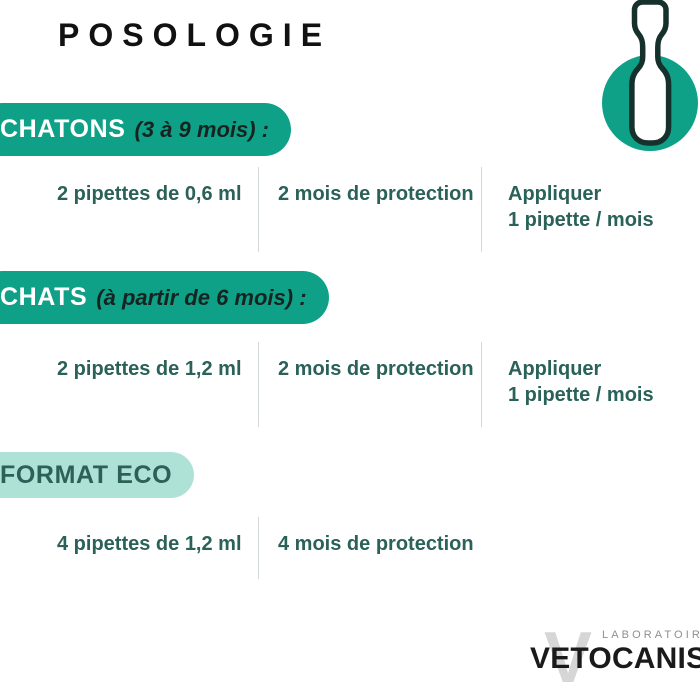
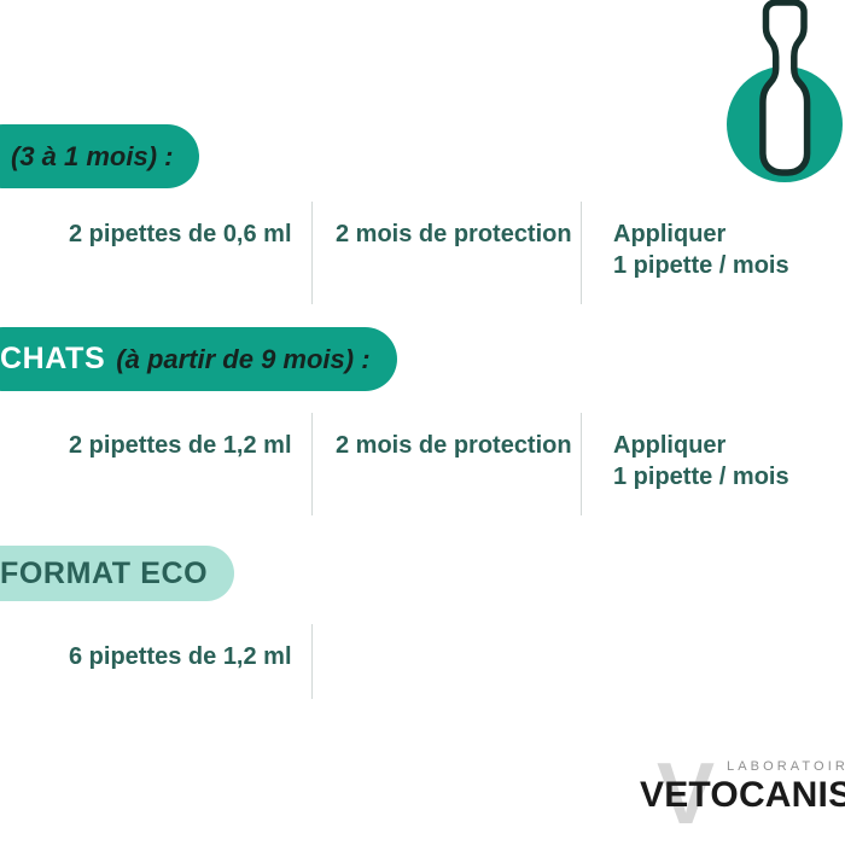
- POSOLOGIE
- CHATONS
- (3 à 9 mois) :
+ (3 à 1 mois) :
  2 pipettes de 0,6 ml
  2 mois de protection
  Appliquer
  1 pipette / mois
  CHATS
- (à partir de 6 mois) :
+ (à partir de 9 mois) :
  2 pipettes de 1,2 ml
  2 mois de protection
  Appliquer
  1 pipette / mois
  FORMAT ECO
- 4 pipettes de 1,2 ml
+ 6 pipettes de 1,2 ml
- 4 mois de protection
  V
  LABORATOIR
  VETOCANIS
